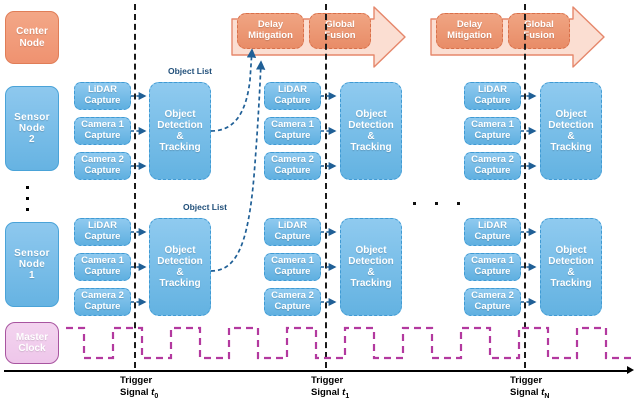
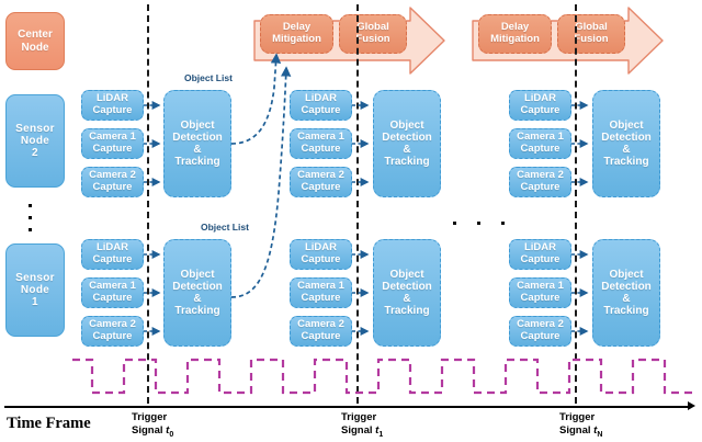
  Delay
  Mitigation
  Global
  Fusion
  Delay
  Mitigation
  Global
  Fusion
  Center
  Node
  Sensor
  Node
  2
  Sensor
  Node
  1
- Master
- Clock
  LiDAR
  Capture
  Camera 1
  Capture
  Camera 2
  Capture
  Object
  Detection
  &
  Tracking
  Object List
  LiDAR
  Capture
  Camera 1
  Capture
  Camera 2
  Capture
  Object
  Detection
  &
  Tracking
  LiDAR
  Capture
  Camera 1
  Capture
  Camera 2
  Capture
  Object
  Detection
  &
  Tracking
  LiDAR
  Capture
  Camera 1
  Capture
  Camera 2
  Capture
  Object
  Detection
  &
  Tracking
  Object List
  LiDAR
  Capture
  Camera 1
  Capture
  Camera 2
  Capture
  Object
  Detection
  &
  Tracking
  LiDAR
  Capture
  Camera 1
  Capture
  Camera 2
  Capture
  Object
  Detection
  &
  Tracking
+ Time Frame
  Trigger
  Signal t
  Trigger
  Signal t
  Trigger
  Signal t
